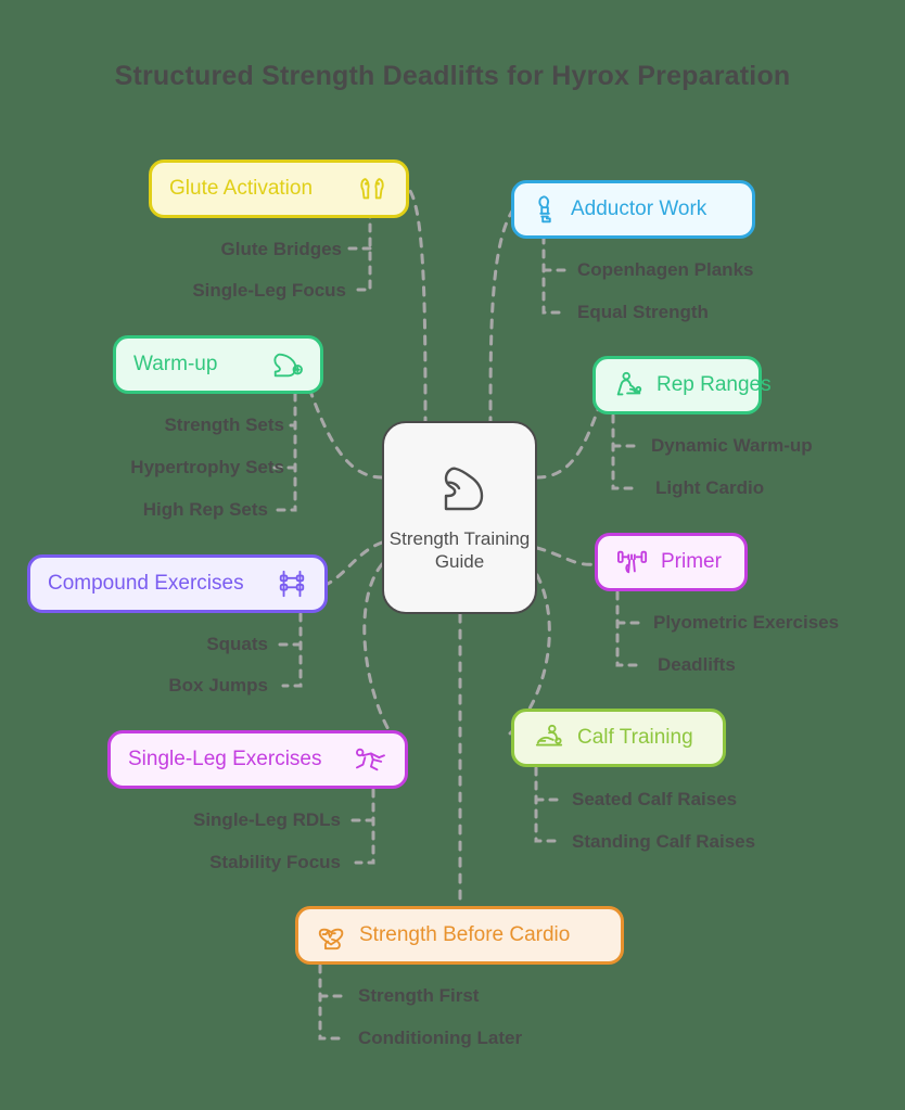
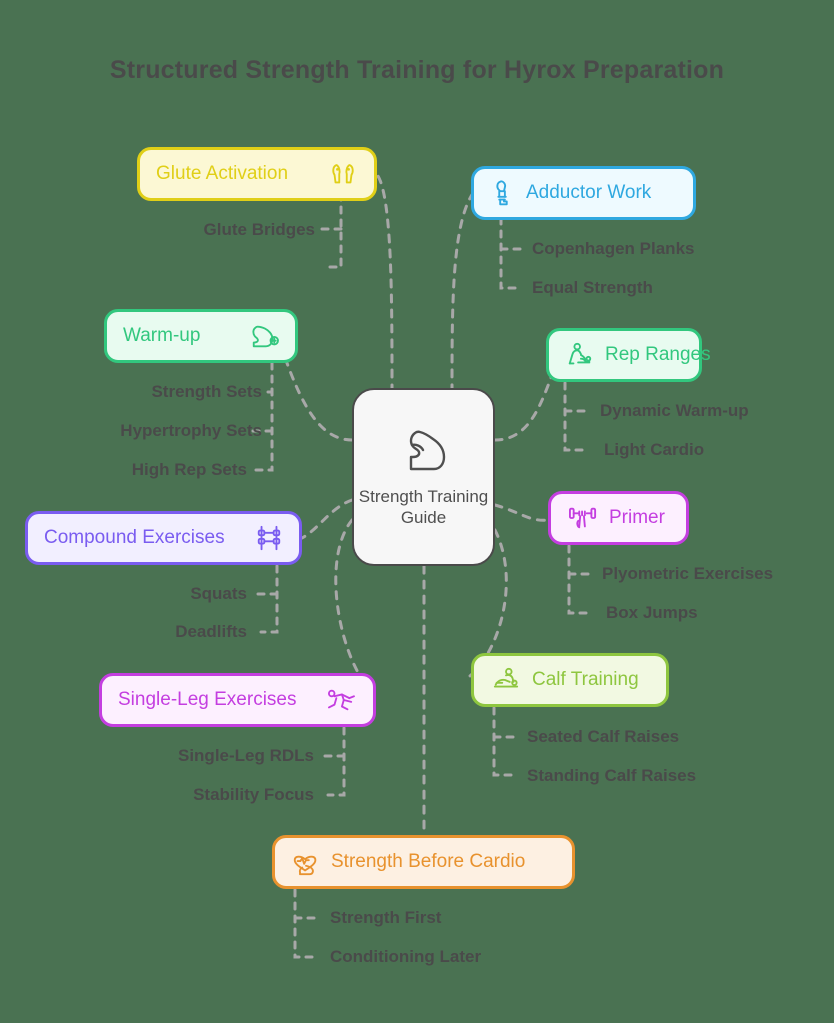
- Structured Strength Deadlifts for Hyrox Preparation
+ Structured Strength Training for Hyrox Preparation
  Strength Training Guide
  Glute Activation
  Glute Bridges
- Single-Leg Focus
  Adductor Work
  Copenhagen Planks
  Equal Strength
  Warm-up
  Strength Sets
  Hypertrophy Sets
  High Rep Sets
  Rep Ranges
  Dynamic Warm-up
  Light Cardio
  Compound Exercises
  Squats
- Box Jumps
+ Deadlifts
  Primer
  Plyometric Exercises
- Deadlifts
+ Box Jumps
  Single-Leg Exercises
  Single-Leg RDLs
  Stability Focus
  Calf Training
  Seated Calf Raises
  Standing Calf Raises
  Strength Before Cardio
  Strength First
  Conditioning Later
